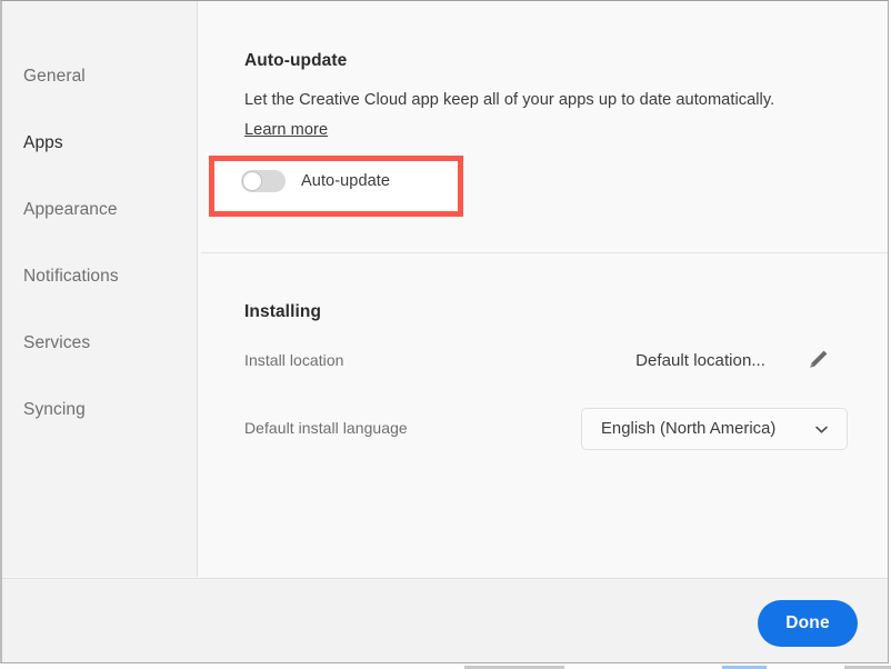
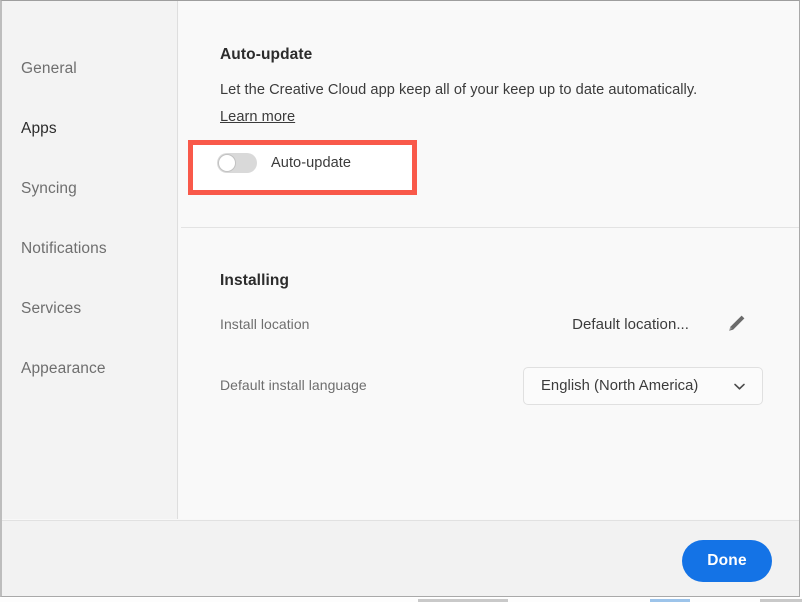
  General
  Apps
- Appearance
+ Syncing
  Notifications
  Services
- Syncing
+ Appearance
  Auto-update
- Let the Creative Cloud app keep all of your apps up to date automatically.
+ Let the Creative Cloud app keep all of your keep up to date automatically.
  Learn more
  Auto-update
  Installing
  Install location
  Default location...
  Default install language
  English (North America)
  Done
